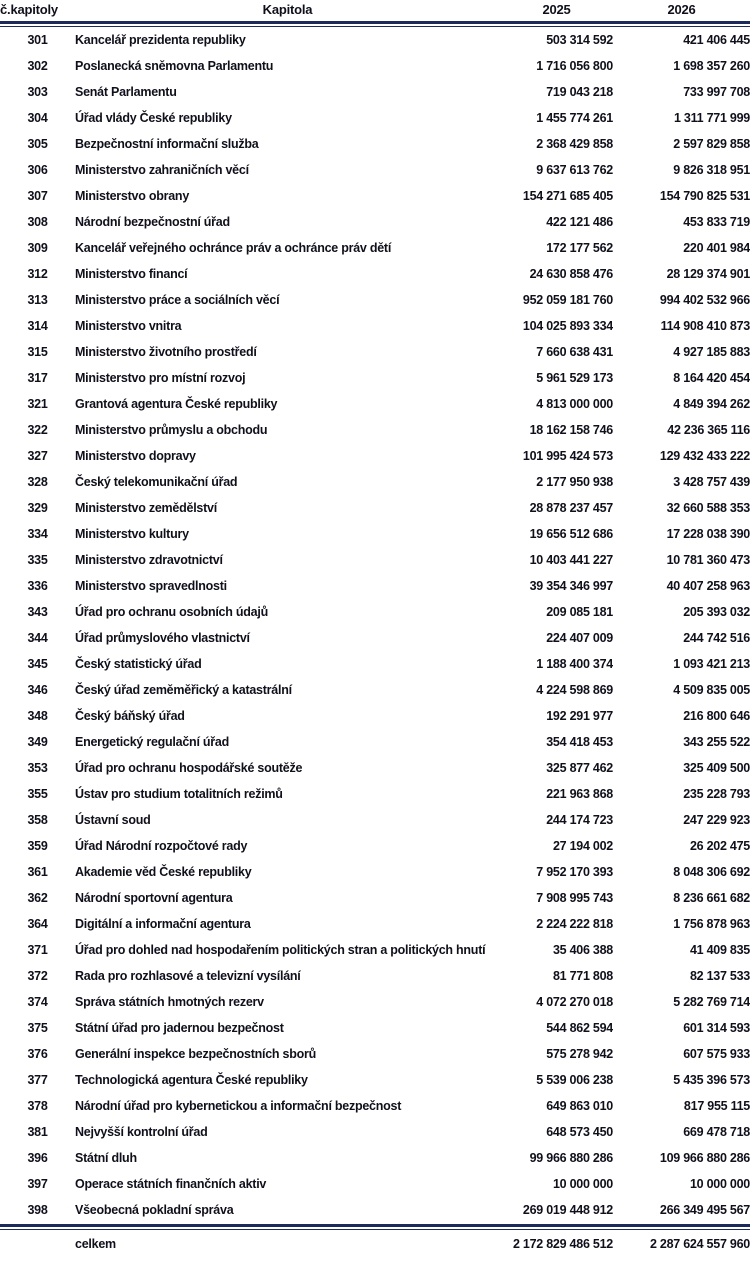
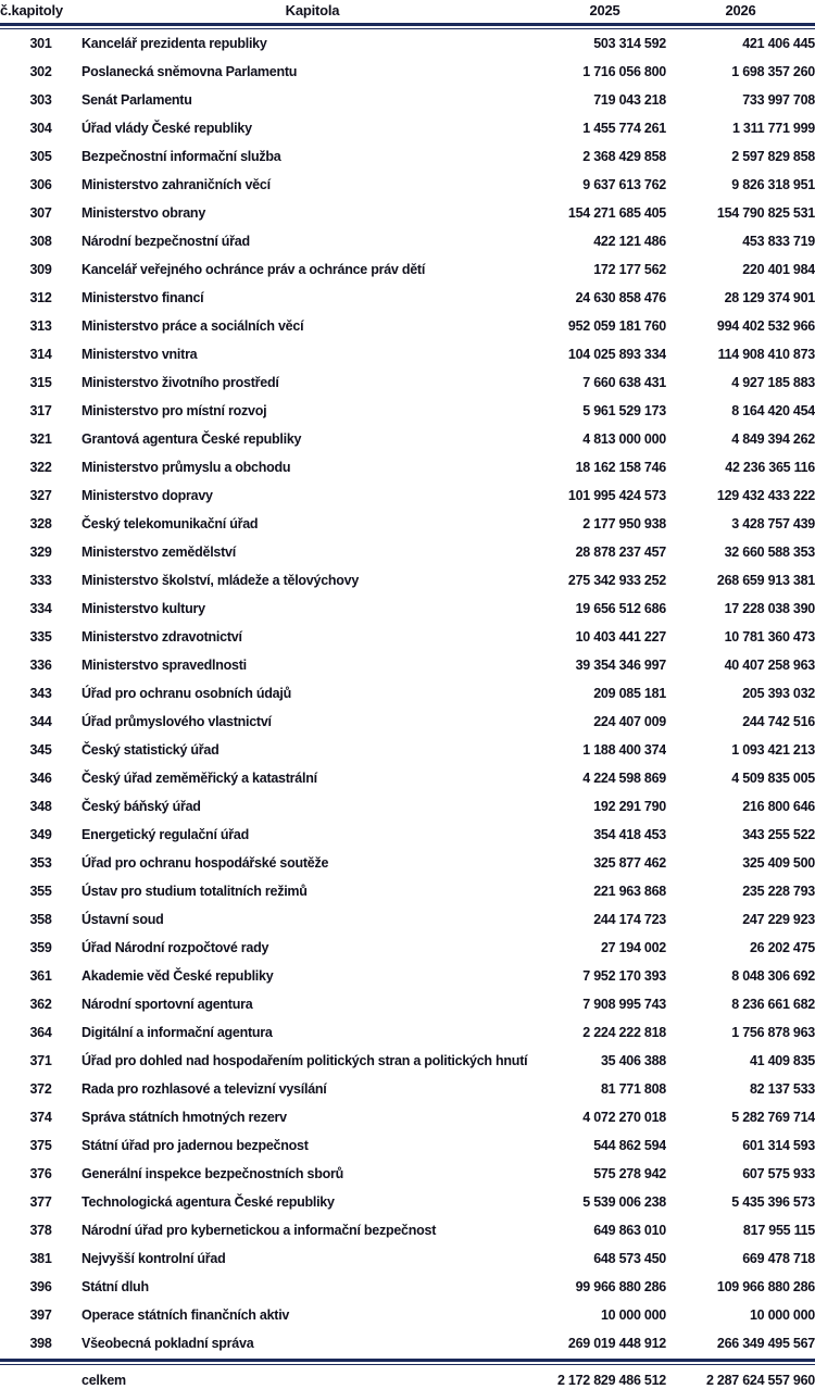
  č.kapitoly	Kapitola	2025	2026
  301	Kancelář prezidenta republiky	503 314 592	421 406 445
  302	Poslanecká sněmovna Parlamentu	1 716 056 800	1 698 357 260
  303	Senát Parlamentu	719 043 218	733 997 708
  304	Úřad vlády České republiky	1 455 774 261	1 311 771 999
  305	Bezpečnostní informační služba	2 368 429 858	2 597 829 858
  306	Ministerstvo zahraničních věcí	9 637 613 762	9 826 318 951
  307	Ministerstvo obrany	154 271 685 405	154 790 825 531
  308	Národní bezpečnostní úřad	422 121 486	453 833 719
  309	Kancelář veřejného ochránce práv a ochránce práv dětí	172 177 562	220 401 984
  312	Ministerstvo financí	24 630 858 476	28 129 374 901
  313	Ministerstvo práce a sociálních věcí	952 059 181 760	994 402 532 966
  314	Ministerstvo vnitra	104 025 893 334	114 908 410 873
  315	Ministerstvo životního prostředí	7 660 638 431	4 927 185 883
  317	Ministerstvo pro místní rozvoj	5 961 529 173	8 164 420 454
  321	Grantová agentura České republiky	4 813 000 000	4 849 394 262
  322	Ministerstvo průmyslu a obchodu	18 162 158 746	42 236 365 116
  327	Ministerstvo dopravy	101 995 424 573	129 432 433 222
  328	Český telekomunikační úřad	2 177 950 938	3 428 757 439
  329	Ministerstvo zemědělství	28 878 237 457	32 660 588 353
+ 333	Ministerstvo školství, mládeže a tělovýchovy	275 342 933 252	268 659 913 381
  334	Ministerstvo kultury	19 656 512 686	17 228 038 390
  335	Ministerstvo zdravotnictví	10 403 441 227	10 781 360 473
  336	Ministerstvo spravedlnosti	39 354 346 997	40 407 258 963
  343	Úřad pro ochranu osobních údajů	209 085 181	205 393 032
  344	Úřad průmyslového vlastnictví	224 407 009	244 742 516
  345	Český statistický úřad	1 188 400 374	1 093 421 213
  346	Český úřad zeměměřický a katastrální	4 224 598 869	4 509 835 005
- 348	Český báňský úřad	192 291 977	216 800 646
+ 348	Český báňský úřad	192 291 790	216 800 646
  349	Energetický regulační úřad	354 418 453	343 255 522
  353	Úřad pro ochranu hospodářské soutěže	325 877 462	325 409 500
  355	Ústav pro studium totalitních režimů	221 963 868	235 228 793
  358	Ústavní soud	244 174 723	247 229 923
  359	Úřad Národní rozpočtové rady	27 194 002	26 202 475
  361	Akademie věd České republiky	7 952 170 393	8 048 306 692
  362	Národní sportovní agentura	7 908 995 743	8 236 661 682
  364	Digitální a informační agentura	2 224 222 818	1 756 878 963
  371	Úřad pro dohled nad hospodařením politických stran a politických hnutí	35 406 388	41 409 835
  372	Rada pro rozhlasové a televizní vysílání	81 771 808	82 137 533
  374	Správa státních hmotných rezerv	4 072 270 018	5 282 769 714
  375	Státní úřad pro jadernou bezpečnost	544 862 594	601 314 593
  376	Generální inspekce bezpečnostních sborů	575 278 942	607 575 933
  377	Technologická agentura České republiky	5 539 006 238	5 435 396 573
  378	Národní úřad pro kybernetickou a informační bezpečnost	649 863 010	817 955 115
  381	Nejvyšší kontrolní úřad	648 573 450	669 478 718
  396	Státní dluh	99 966 880 286	109 966 880 286
  397	Operace státních finančních aktiv	10 000 000	10 000 000
  398	Všeobecná pokladní správa	269 019 448 912	266 349 495 567
  	celkem	2 172 829 486 512	2 287 624 557 960
